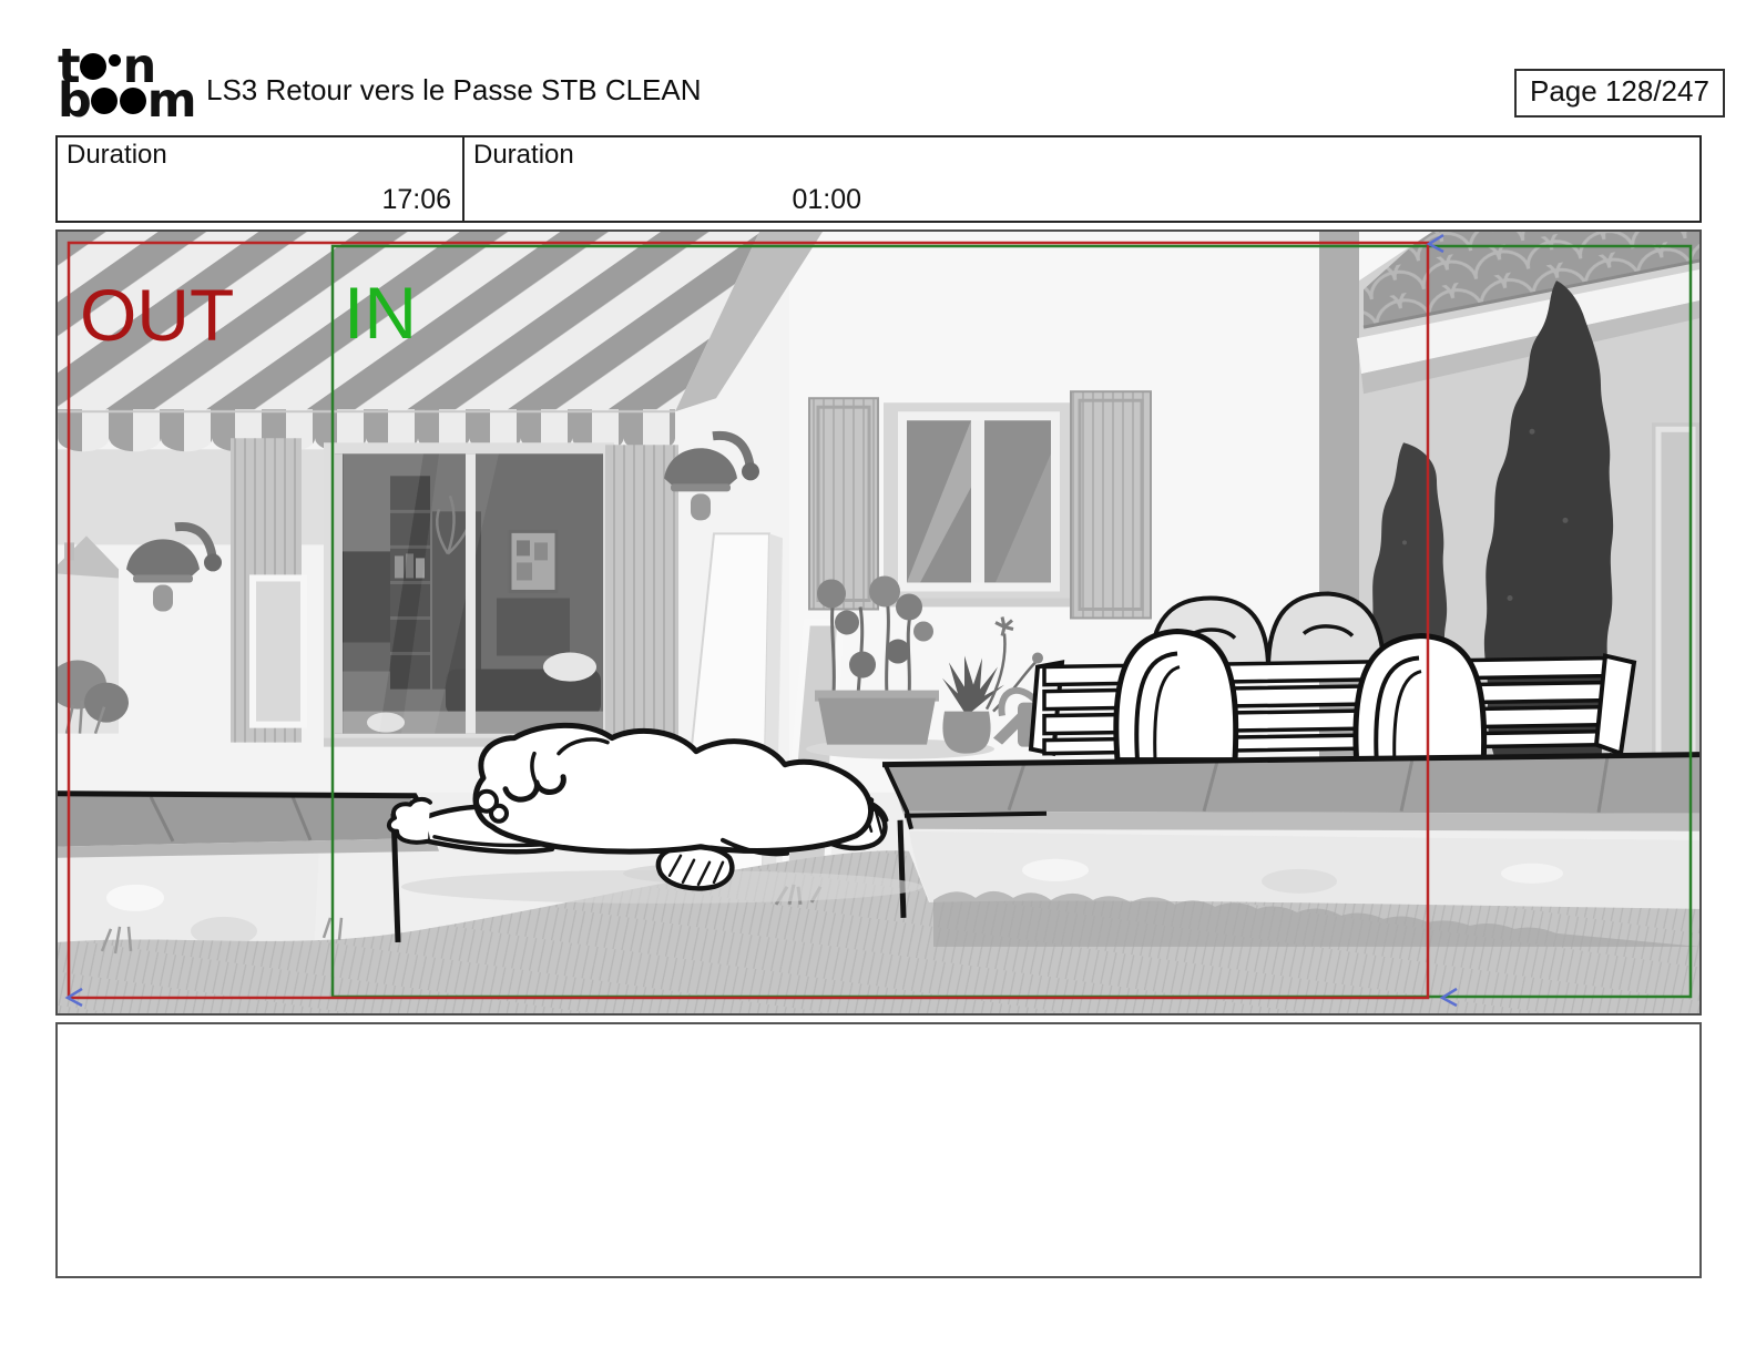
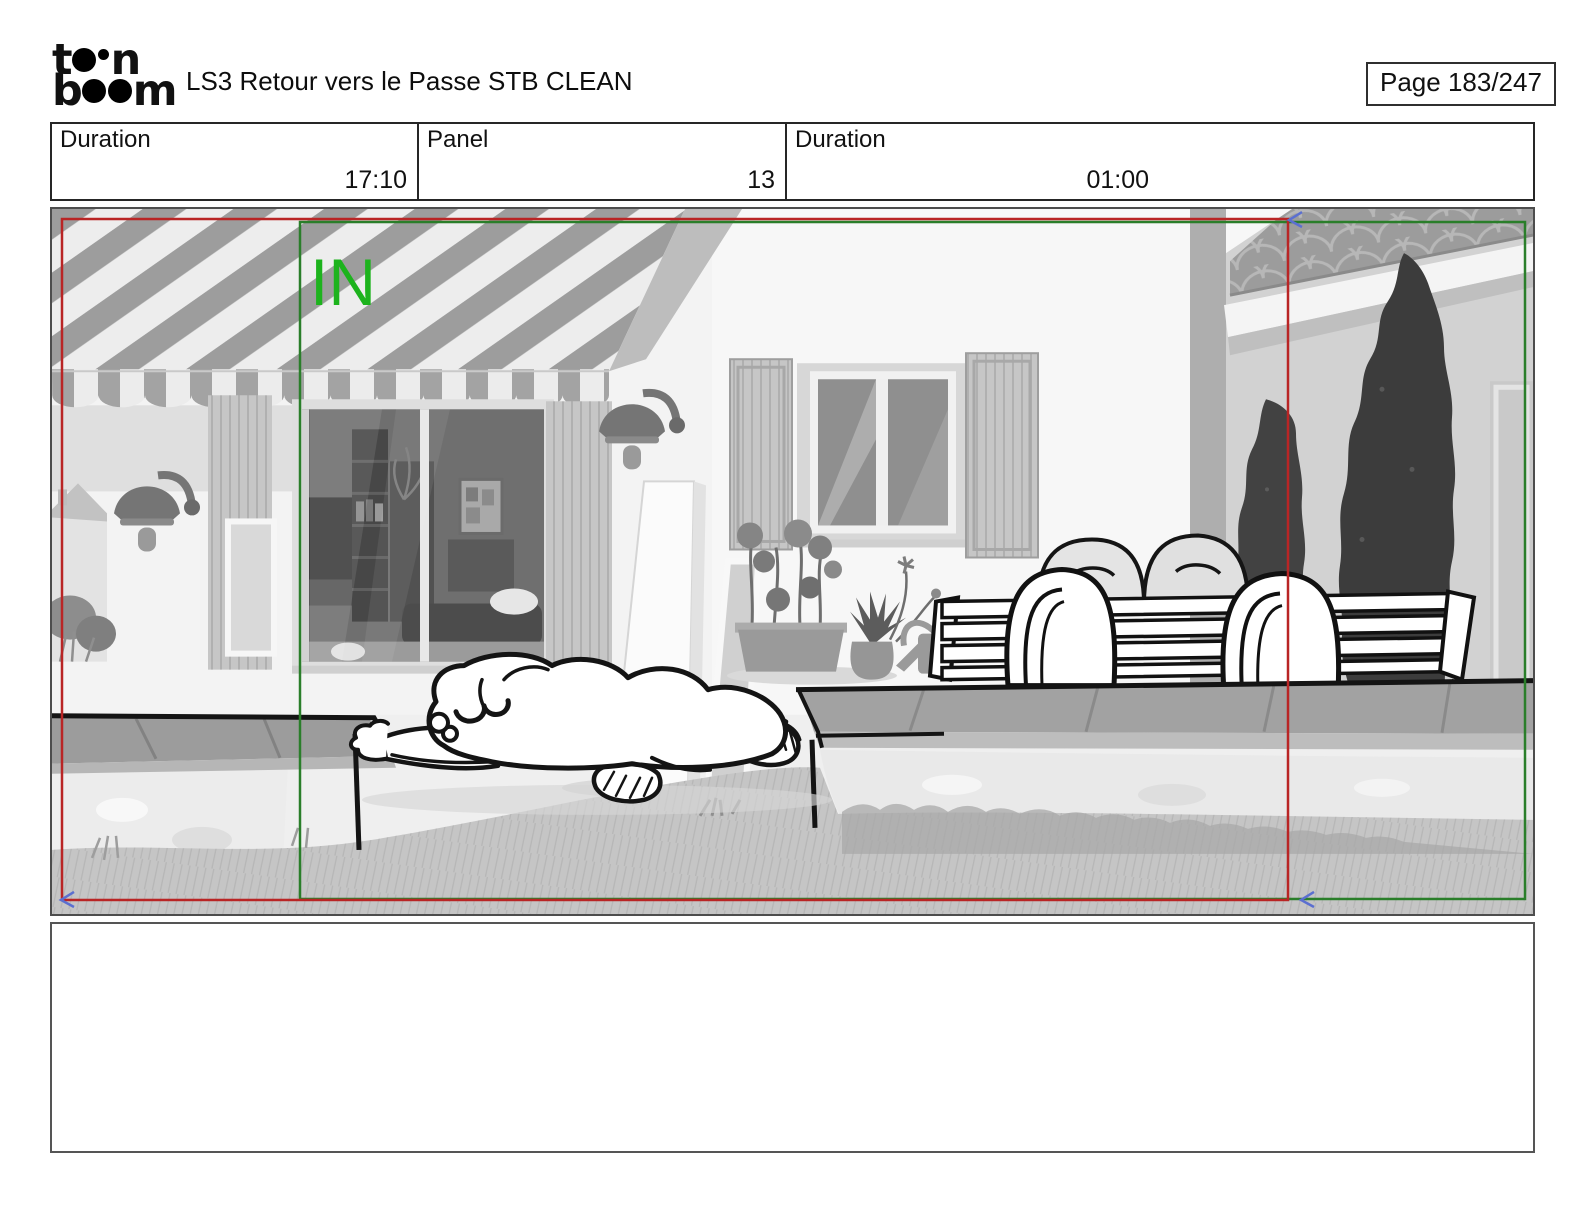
  t
  n
  b
  m
  LS3 Retour vers le Passe STB CLEAN
- Page 128/247
+ Page 183/247
  Duration
- 17:06
+ 17:10
+ Panel
+ 13
  Duration
  01:00
- OUT
  IN
